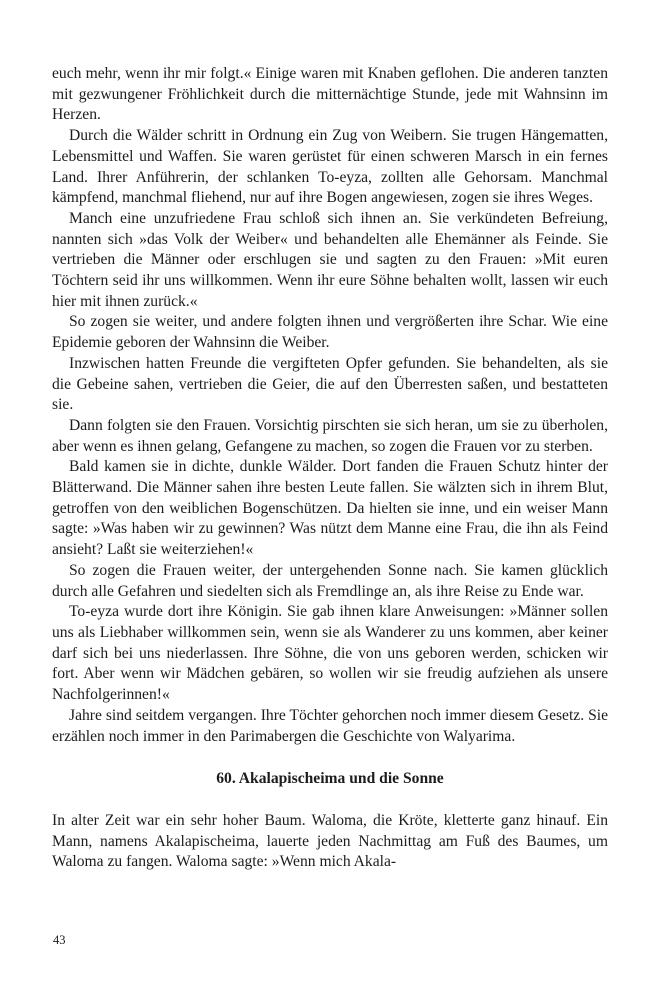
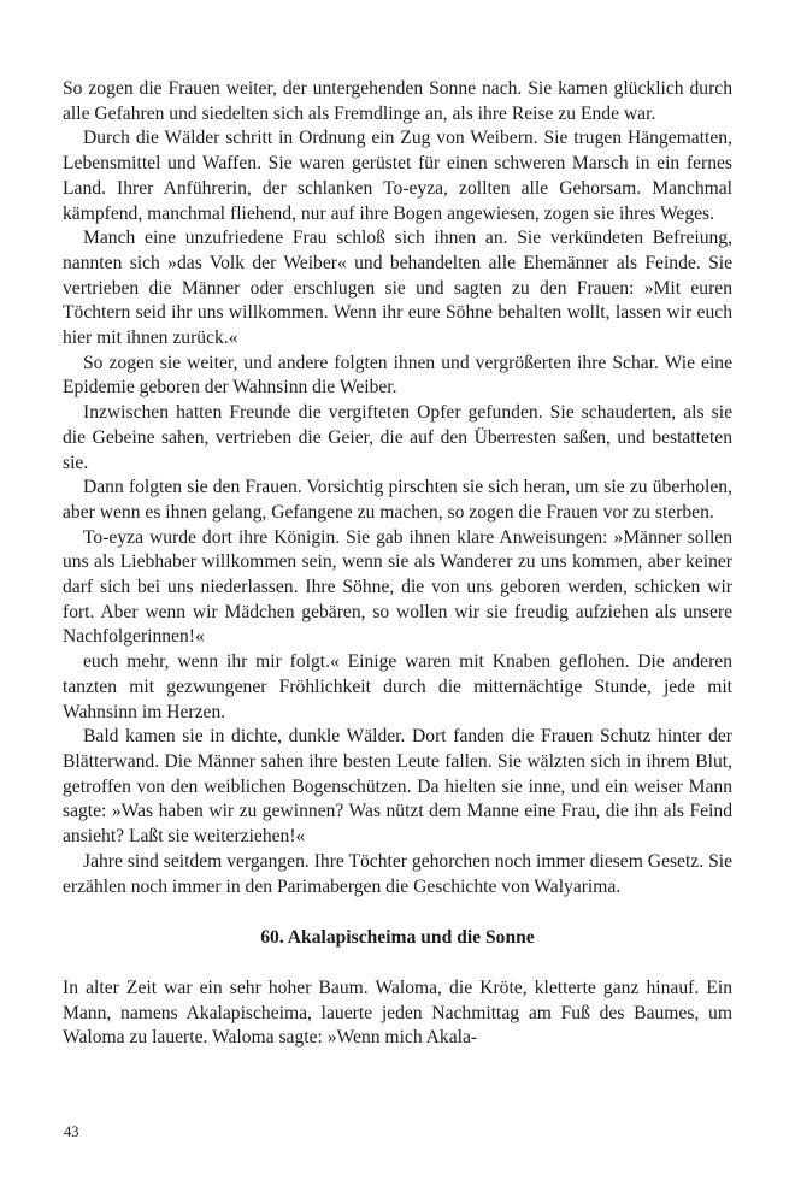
- euch mehr, wenn ihr mir folgt.« Einige waren mit Knaben geflohen. Die anderen tanzten mit gezwungener Fröhlichkeit durch die mitternächtige Stunde, jede mit Wahnsinn im Herzen.
+ So zogen die Frauen weiter, der untergehenden Sonne nach. Sie kamen glücklich durch alle Gefahren und siedelten sich als Fremdlinge an, als ihre Reise zu Ende war.
  Durch die Wälder schritt in Ordnung ein Zug von Weibern. Sie trugen Hängematten, Lebensmittel und Waffen. Sie waren gerüstet für einen schweren Marsch in ein fernes Land. Ihrer Anführerin, der schlanken To-eyza, zollten alle Gehorsam. Manchmal kämpfend, manchmal fliehend, nur auf ihre Bogen angewiesen, zogen sie ihres Weges.
  Manch eine unzufriedene Frau schloß sich ihnen an. Sie verkündeten Befreiung, nannten sich »das Volk der Weiber« und behandelten alle Ehemänner als Feinde. Sie vertrieben die Männer oder erschlugen sie und sagten zu den Frauen: »Mit euren Töchtern seid ihr uns willkommen. Wenn ihr eure Söhne behalten wollt, lassen wir euch hier mit ihnen zurück.«
  So zogen sie weiter, und andere folgten ihnen und vergrößerten ihre Schar. Wie eine Epidemie geboren der Wahnsinn die Weiber.
- Inzwischen hatten Freunde die vergifteten Opfer gefunden. Sie behandelten, als sie die Gebeine sahen, vertrieben die Geier, die auf den Überresten saßen, und bestatteten sie.
+ Inzwischen hatten Freunde die vergifteten Opfer gefunden. Sie schauderten, als sie die Gebeine sahen, vertrieben die Geier, die auf den Überresten saßen, und bestatteten sie.
  Dann folgten sie den Frauen. Vorsichtig pirschten sie sich heran, um sie zu überholen, aber wenn es ihnen gelang, Gefangene zu machen, so zogen die Frauen vor zu sterben.
- Bald kamen sie in dichte, dunkle Wälder. Dort fanden die Frauen Schutz hinter der Blätterwand. Die Männer sahen ihre besten Leute fallen. Sie wälzten sich in ihrem Blut, getroffen von den weiblichen Bogenschützen. Da hielten sie inne, und ein weiser Mann sagte: »Was haben wir zu gewinnen? Was nützt dem Manne eine Frau, die ihn als Feind ansieht? Laßt sie weiterziehen!«
+ To-eyza wurde dort ihre Königin. Sie gab ihnen klare Anweisungen: »Männer sollen uns als Liebhaber willkommen sein, wenn sie als Wanderer zu uns kommen, aber keiner darf sich bei uns niederlassen. Ihre Söhne, die von uns geboren werden, schicken wir fort. Aber wenn wir Mädchen gebären, so wollen wir sie freudig aufziehen als unsere Nachfolgerinnen!«
- So zogen die Frauen weiter, der untergehenden Sonne nach. Sie kamen glücklich durch alle Gefahren und siedelten sich als Fremdlinge an, als ihre Reise zu Ende war.
+ euch mehr, wenn ihr mir folgt.« Einige waren mit Knaben geflohen. Die anderen tanzten mit gezwungener Fröhlichkeit durch die mitternächtige Stunde, jede mit Wahnsinn im Herzen.
- To-eyza wurde dort ihre Königin. Sie gab ihnen klare Anweisungen: »Männer sollen uns als Liebhaber willkommen sein, wenn sie als Wanderer zu uns kommen, aber keiner darf sich bei uns niederlassen. Ihre Söhne, die von uns geboren werden, schicken wir fort. Aber wenn wir Mädchen gebären, so wollen wir sie freudig aufziehen als unsere Nachfolgerinnen!«
+ Bald kamen sie in dichte, dunkle Wälder. Dort fanden die Frauen Schutz hinter der Blätterwand. Die Männer sahen ihre besten Leute fallen. Sie wälzten sich in ihrem Blut, getroffen von den weiblichen Bogenschützen. Da hielten sie inne, und ein weiser Mann sagte: »Was haben wir zu gewinnen? Was nützt dem Manne eine Frau, die ihn als Feind ansieht? Laßt sie weiterziehen!«
  Jahre sind seitdem vergangen. Ihre Töchter gehorchen noch immer diesem Gesetz. Sie erzählen noch immer in den Parimabergen die Geschichte von Walyarima.
  60. Akalapischeima und die Sonne
- In alter Zeit war ein sehr hoher Baum. Waloma, die Kröte, kletterte ganz hinauf. Ein Mann, namens Akalapischeima, lauerte jeden Nachmittag am Fuß des Baumes, um Waloma zu fangen. Waloma sagte: »Wenn mich Akala-
+ In alter Zeit war ein sehr hoher Baum. Waloma, die Kröte, kletterte ganz hinauf. Ein Mann, namens Akalapischeima, lauerte jeden Nachmittag am Fuß des Baumes, um Waloma zu lauerte. Waloma sagte: »Wenn mich Akala-
  43
